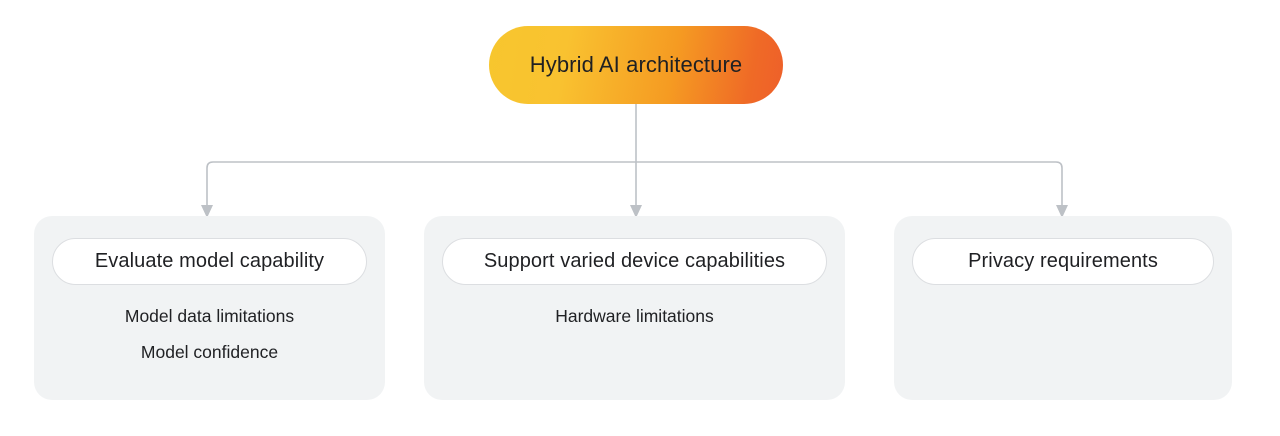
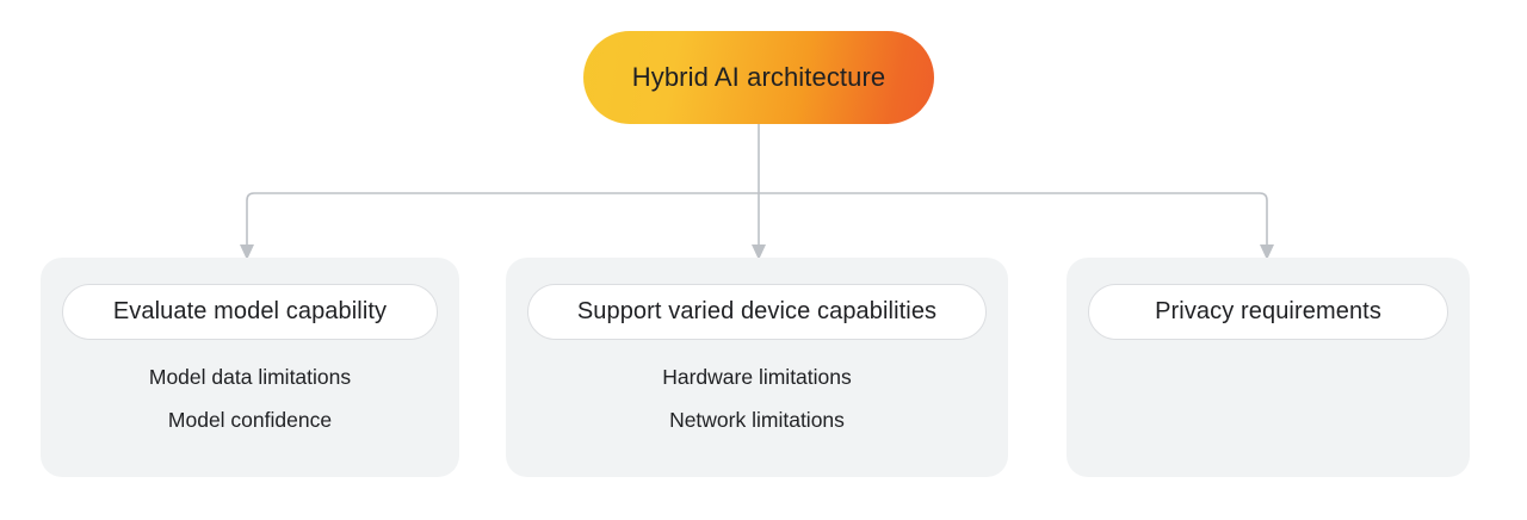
  Hybrid AI architecture
  Evaluate model capability
  Model data limitations
  Model confidence
  Support varied device capabilities
  Hardware limitations
+ Network limitations
  Privacy requirements
